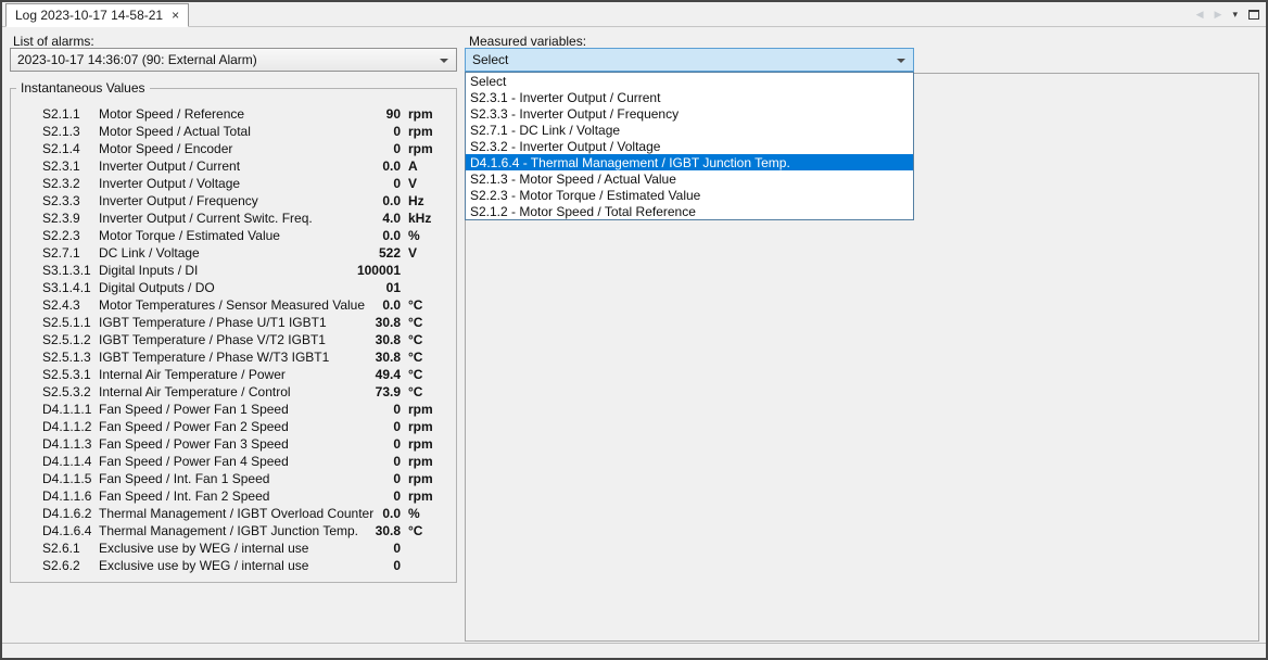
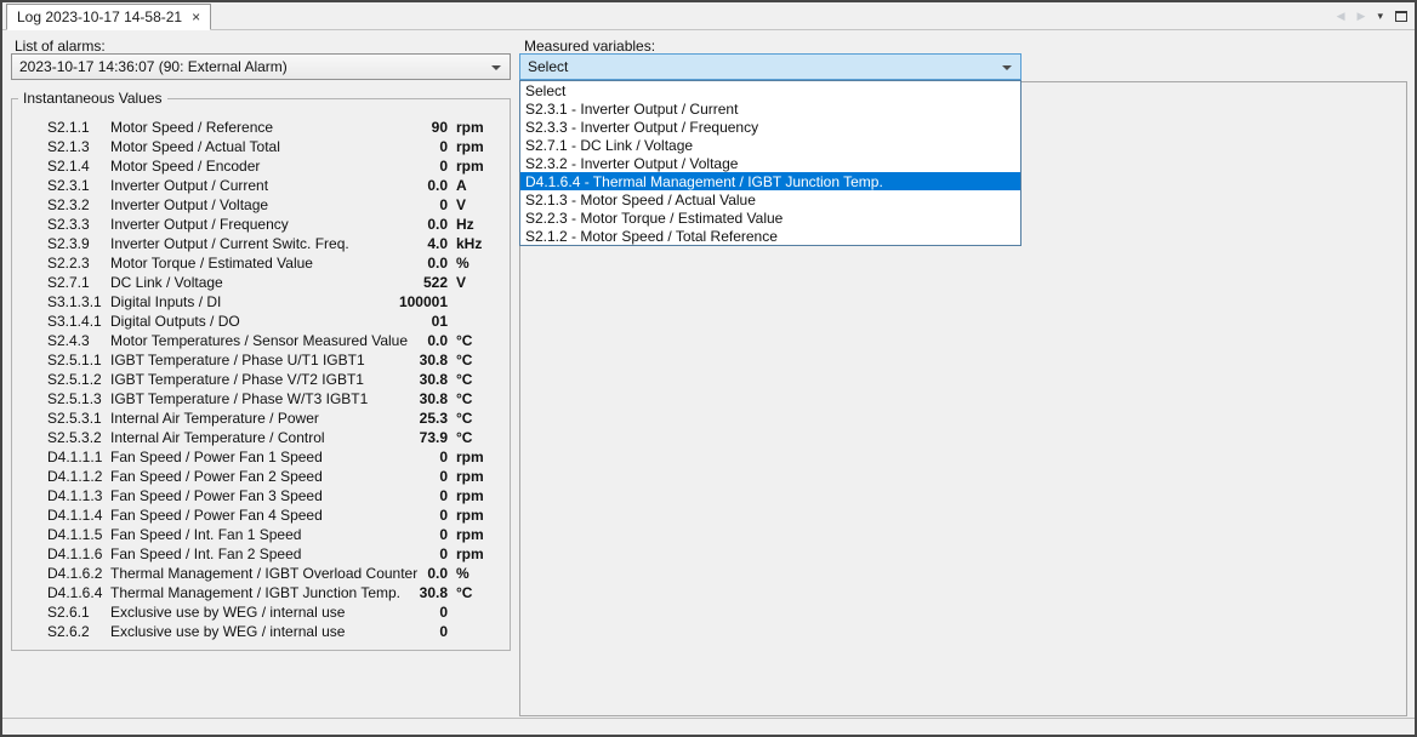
  Log 2023-10-17 14-58-21
  ×
  ◀
  ▶
  ▾
  List of alarms:
  2023-10-17 14:36:07 (90: External Alarm)
  Instantaneous Values
  S2.1.1
  Motor Speed / Reference
  90
  rpm
  S2.1.3
  Motor Speed / Actual Total
  0
  rpm
  S2.1.4
  Motor Speed / Encoder
  0
  rpm
  S2.3.1
  Inverter Output / Current
  0.0
  A
  S2.3.2
  Inverter Output / Voltage
  0
  V
  S2.3.3
  Inverter Output / Frequency
  0.0
  Hz
  S2.3.9
  Inverter Output / Current Switc. Freq.
  4.0
  kHz
  S2.2.3
  Motor Torque / Estimated Value
  0.0
  %
  S2.7.1
  DC Link / Voltage
  522
  V
  S3.1.3.1
  Digital Inputs / DI
  100001
  S3.1.4.1
  Digital Outputs / DO
  01
  S2.4.3
  Motor Temperatures / Sensor Measured
  0.0
  °C
  S2.5.1.1
  IGBT Temperature / Phase U/T1 IGBT1
  30.8
  °C
  S2.5.1.2
  IGBT Temperature / Phase V/T2 IGBT1
  30.8
  °C
  S2.5.1.3
  IGBT Temperature / Phase W/T3 IGBT1
  30.8
  °C
  S2.5.3.1
  Internal Air Temperature / Power
- 49.4
+ 25.3
  °C
  S2.5.3.2
  Internal Air Temperature / Control
  73.9
  °C
  D4.1.1.1
  Fan Speed / Power Fan 1 Speed
  0
  rpm
  D4.1.1.2
  Fan Speed / Power Fan 2 Speed
  0
  rpm
  D4.1.1.3
  Fan Speed / Power Fan 3 Speed
  0
  rpm
  D4.1.1.4
  Fan Speed / Power Fan 4 Speed
  0
  rpm
  D4.1.1.5
  Fan Speed / Int. Fan 1 Speed
  0
  rpm
  D4.1.1.6
  Fan Speed / Int. Fan 2 Speed
  0
  rpm
  D4.1.6.2
  Thermal Management / IGBT Overload C
  0.0
  %
  D4.1.6.4
  Thermal Management / IGBT Junction Te
  30.8
  °C
  S2.6.1
  Exclusive use by WEG / internal use
  0
  S2.6.2
  Exclusive use by WEG / internal use
  0
  Measured variables:
  Select
  Select
  S2.3.1 - Inverter Output / Current
  S2.3.3 - Inverter Output / Frequency
  S2.7.1 - DC Link / Voltage
  S2.3.2 - Inverter Output / Voltage
  D4.1.6.4 - Thermal Management / IGBT Junction Temp.
  S2.1.3 - Motor Speed / Actual Value
  S2.2.3 - Motor Torque / Estimated Value
  S2.1.2 - Motor Speed / Total Reference
